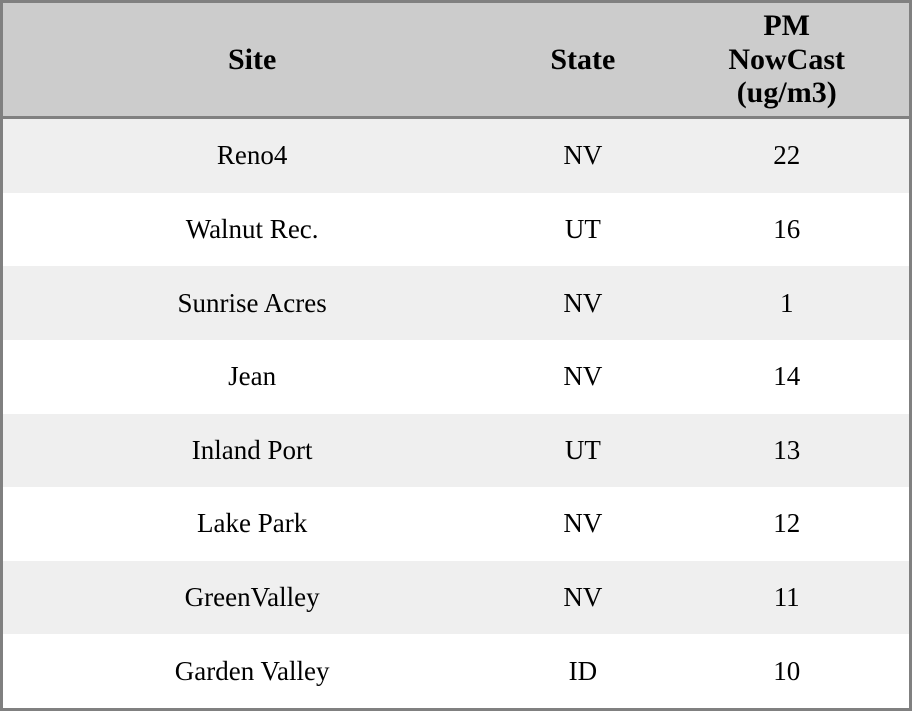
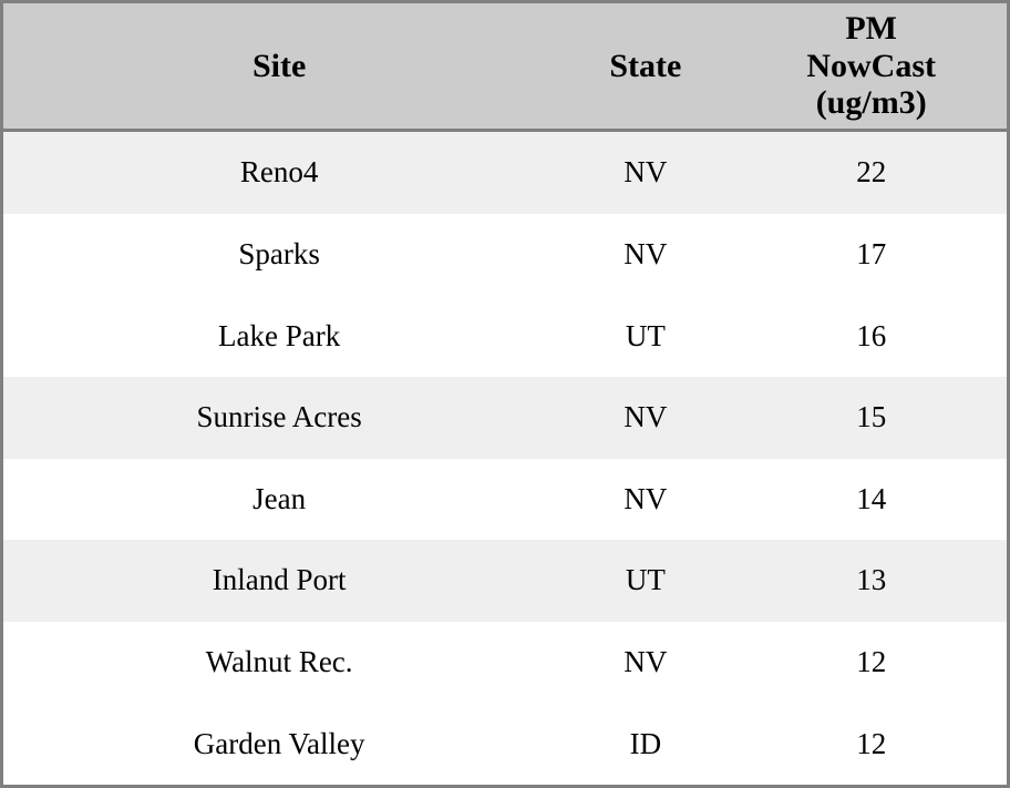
  Site	State	PM NowCast (ug/m3)
  Reno4	NV	22
+ Sparks	NV	17
- Walnut Rec.	UT	16
+ Lake Park	UT	16
- Sunrise Acres	NV	1
+ Sunrise Acres	NV	15
  Jean	NV	14
  Inland Port	UT	13
- Lake Park	NV	12
+ Walnut Rec.	NV	12
- GreenValley	NV	11
- Garden Valley	ID	10
+ Garden Valley	ID	12
